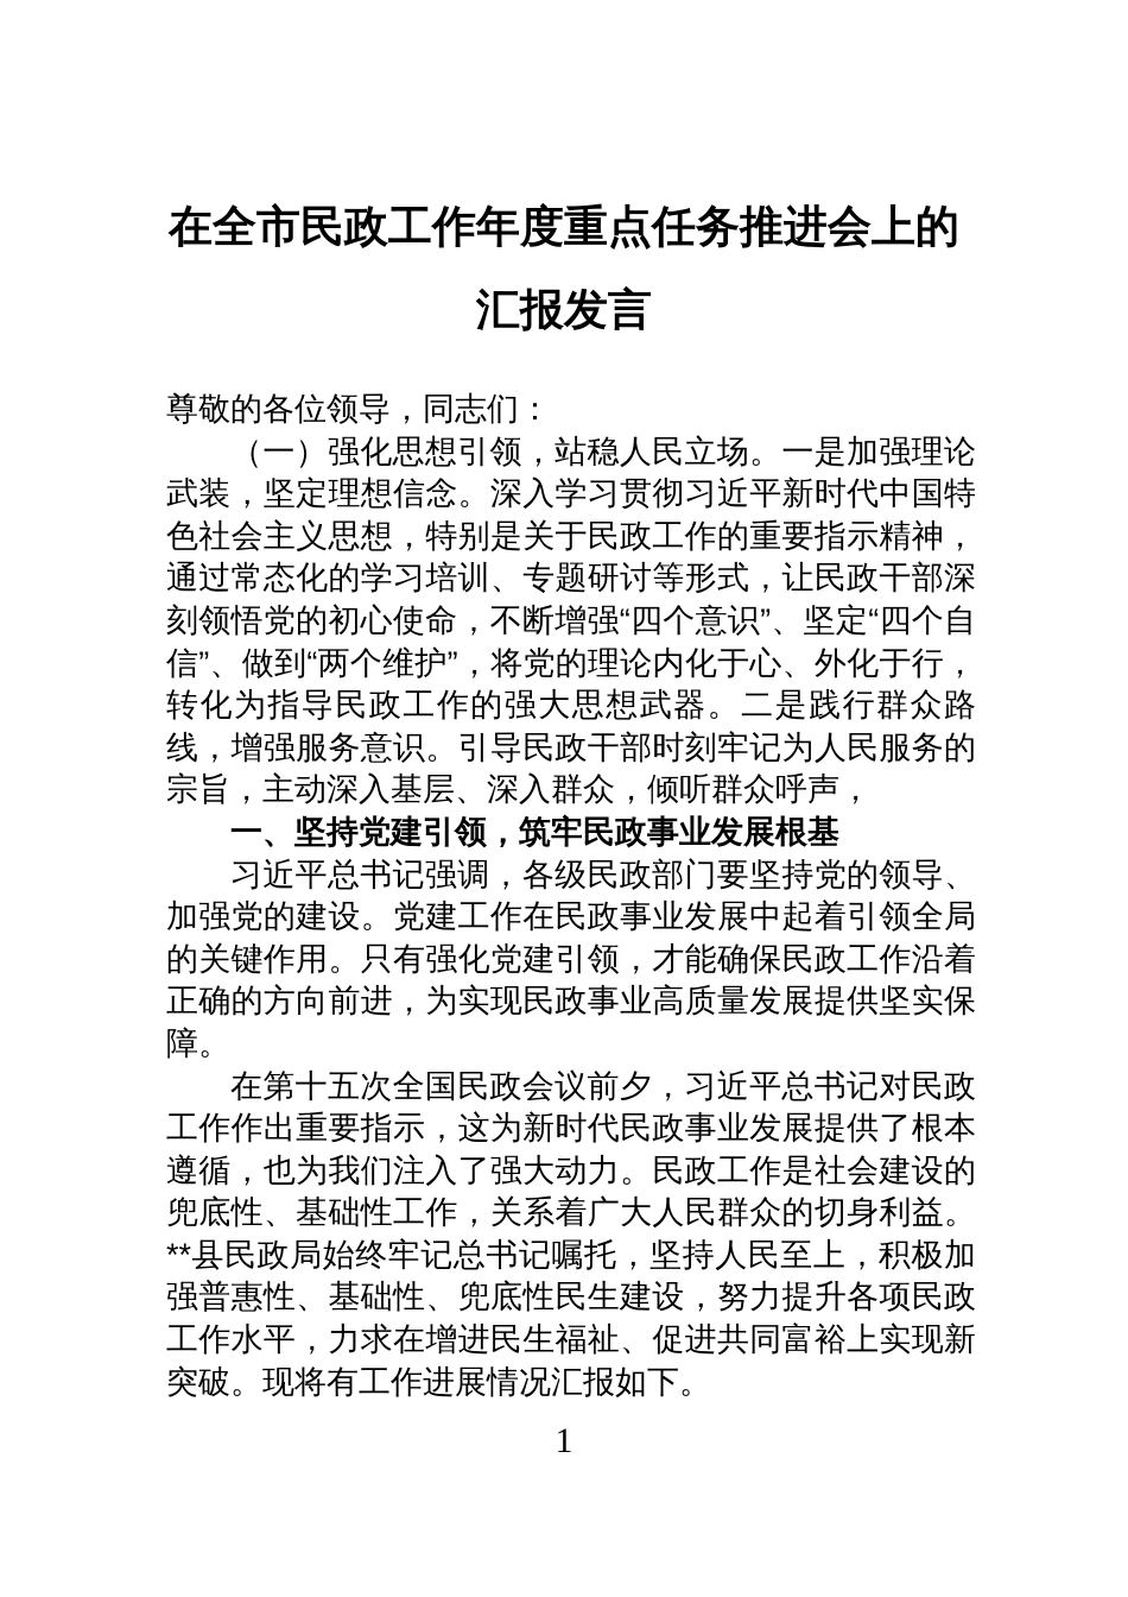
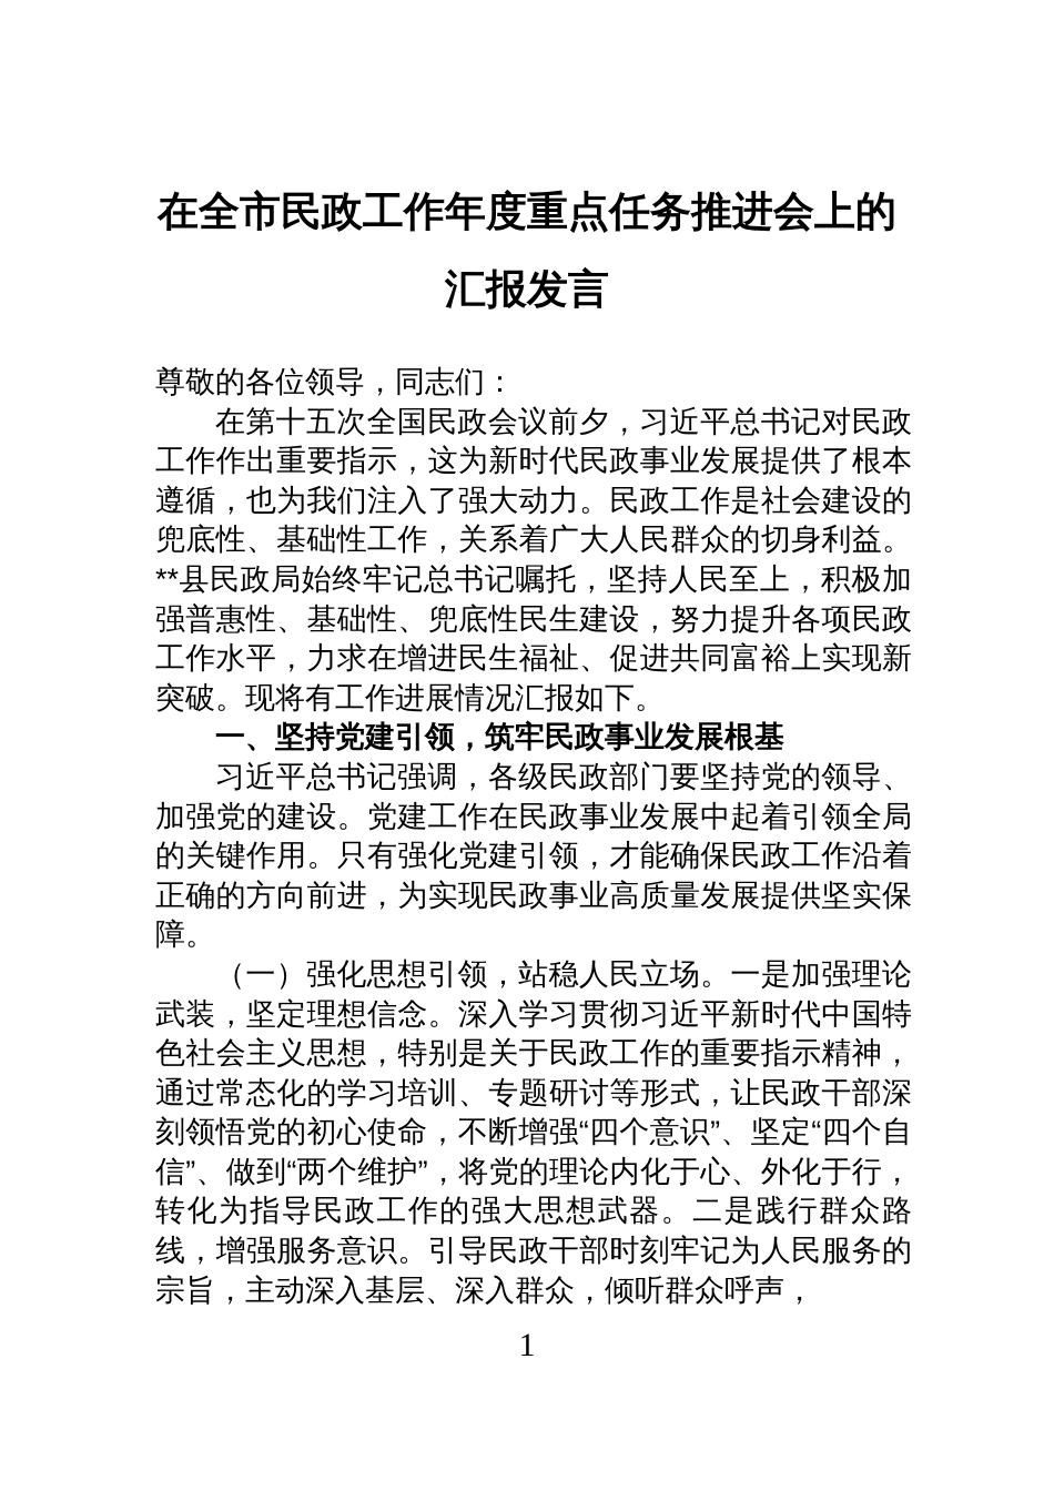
  在全市民政工作年度重点任务推进会上的
  汇报发言
  尊敬的各位领导，同志们：
- （一）强化思想引领，站稳人民立场。一是加强理论武装，坚定理想信念。深入学习贯彻习近平新时代中国特色社会主义思想，特别是关于民政工作的重要指示精神，通过常态化的学习培训、专题研讨等形式，让民政干部深刻领悟党的初心使命，不断增强“四个意识”、坚定“四个自信”、做到“两个维护”，将党的理论内化于心、外化于行，转化为指导民政工作的强大思想武器。二是践行群众路线，增强服务意识。引导民政干部时刻牢记为人民服务的宗旨，主动深入基层、深入群众，倾听群众呼声，
+ 在第十五次全国民政会议前夕，习近平总书记对民政工作作出重要指示，这为新时代民政事业发展提供了根本遵循，也为我们注入了强大动力。民政工作是社会建设的兜底性、基础性工作，关系着广大人民群众的切身利益。**县民政局始终牢记总书记嘱托，坚持人民至上，积极加强普惠性、基础性、兜底性民生建设，努力提升各项民政工作水平，力求在增进民生福祉、促进共同富裕上实现新突破。现将有工作进展情况汇报如下。
  一、坚持党建引领，筑牢民政事业发展根基
  习近平总书记强调，各级民政部门要坚持党的领导、加强党的建设。党建工作在民政事业发展中起着引领全局的关键作用。只有强化党建引领，才能确保民政工作沿着正确的方向前进，为实现民政事业高质量发展提供坚实保障。
- 在第十五次全国民政会议前夕，习近平总书记对民政工作作出重要指示，这为新时代民政事业发展提供了根本遵循，也为我们注入了强大动力。民政工作是社会建设的兜底性、基础性工作，关系着广大人民群众的切身利益。**县民政局始终牢记总书记嘱托，坚持人民至上，积极加强普惠性、基础性、兜底性民生建设，努力提升各项民政工作水平，力求在增进民生福祉、促进共同富裕上实现新突破。现将有工作进展情况汇报如下。
+ （一）强化思想引领，站稳人民立场。一是加强理论武装，坚定理想信念。深入学习贯彻习近平新时代中国特色社会主义思想，特别是关于民政工作的重要指示精神，通过常态化的学习培训、专题研讨等形式，让民政干部深刻领悟党的初心使命，不断增强“四个意识”、坚定“四个自信”、做到“两个维护”，将党的理论内化于心、外化于行，转化为指导民政工作的强大思想武器。二是践行群众路线，增强服务意识。引导民政干部时刻牢记为人民服务的宗旨，主动深入基层、深入群众，倾听群众呼声，
  1
